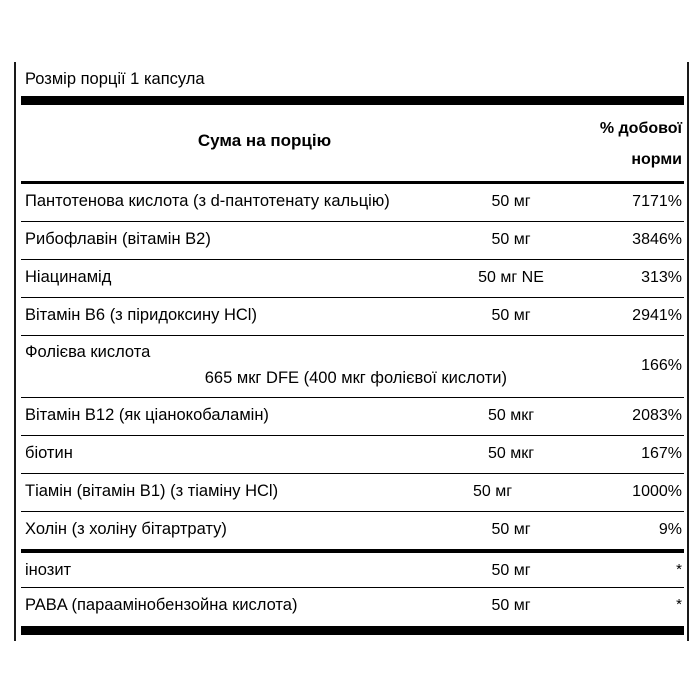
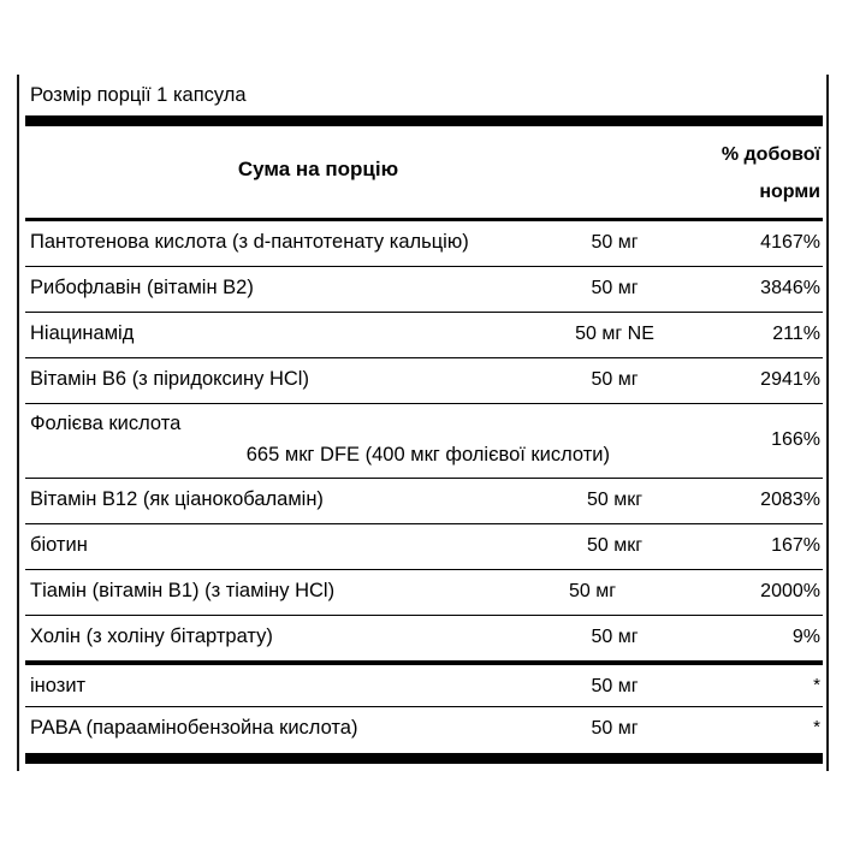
  Розмір порції 1 капсула
  Сума на порцію
  % добової
  норми
  Пантотенова кислота (з d-пантотенату кальцію)
  50 мг
- 7171%
+ 4167%
  Рибофлавін (вітамін B2)
  50 мг
  3846%
  Ніацинамід
  50 мг NE
- 313%
+ 211%
  Вітамін B6 (з піридоксину HCl)
  50 мг
  2941%
  Фолієва кислота
  665 мкг DFE (400 мкг фолієвої кислоти)
  166%
  Вітамін B12 (як ціанокобаламін)
  50 мкг
  2083%
  біотин
  50 мкг
  167%
  Тіамін (вітамін B1) (з тіаміну HCl)
  50 мг
- 1000%
+ 2000%
  Холін (з холіну бітартрату)
  50 мг
  9%
  інозит
  50 мг
  *
  PABA (парааміно­бензойна кислота)
  50 мг
  *
